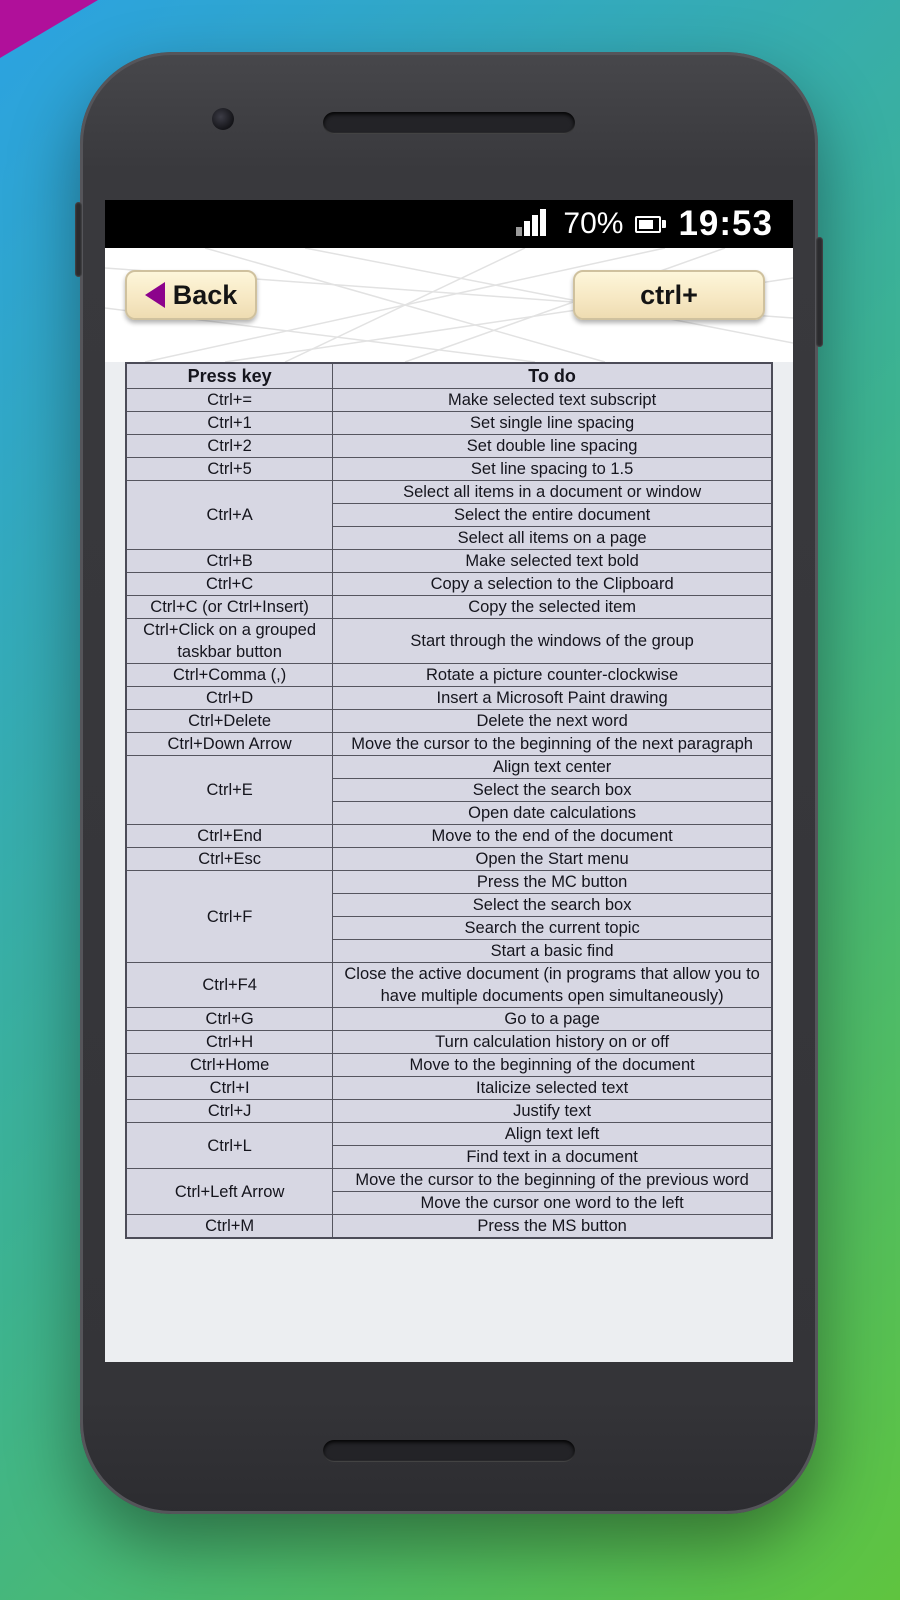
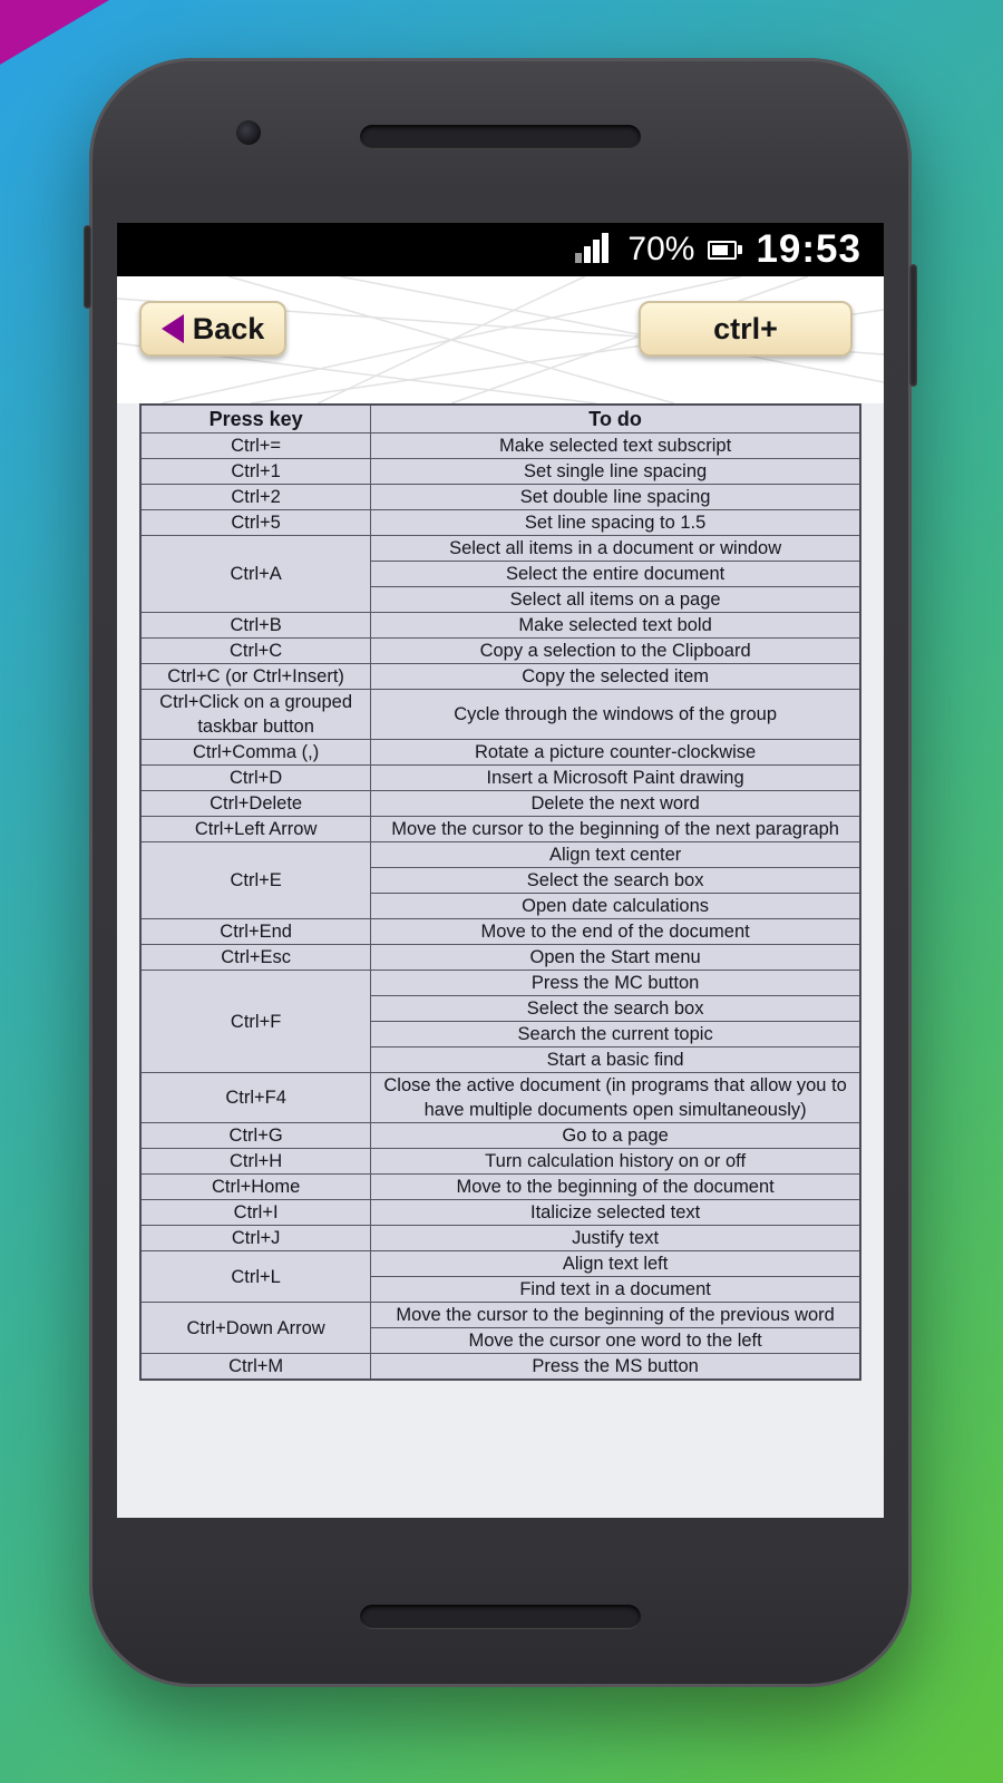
  70%
  19:53
  Back
  ctrl+
  Press key	To do
  Ctrl+=	Make selected text subscript
  Ctrl+1	Set single line spacing
  Ctrl+2	Set double line spacing
  Ctrl+5	Set line spacing to 1.5
  Ctrl+A	Select all items in a document or window
  Select the entire document
  Select all items on a page
  Ctrl+B	Make selected text bold
  Ctrl+C	Copy a selection to the Clipboard
  Ctrl+C (or Ctrl+Insert)	Copy the selected item
- Ctrl+Click on a grouped taskbar button	Start through the windows of the group
+ Ctrl+Click on a grouped taskbar button	Cycle through the windows of the group
  Ctrl+Comma (,)	Rotate a picture counter-clockwise
  Ctrl+D	Insert a Microsoft Paint drawing
  Ctrl+Delete	Delete the next word
- Ctrl+Down Arrow	Move the cursor to the beginning of the next paragraph
+ Ctrl+Left Arrow	Move the cursor to the beginning of the next paragraph
  Ctrl+E	Align text center
  Select the search box
  Open date calculations
  Ctrl+End	Move to the end of the document
  Ctrl+Esc	Open the Start menu
  Ctrl+F	Press the MC button
  Select the search box
  Search the current topic
  Start a basic find
  Ctrl+F4	Close the active document (in programs that allow you to have multiple documents open simultaneously)
  Ctrl+G	Go to a page
  Ctrl+H	Turn calculation history on or off
  Ctrl+Home	Move to the beginning of the document
  Ctrl+I	Italicize selected text
  Ctrl+J	Justify text
  Ctrl+L	Align text left
  Find text in a document
- Ctrl+Left Arrow	Move the cursor to the beginning of the previous word
+ Ctrl+Down Arrow	Move the cursor to the beginning of the previous word
  Move the cursor one word to the left
  Ctrl+M	Press the MS button
